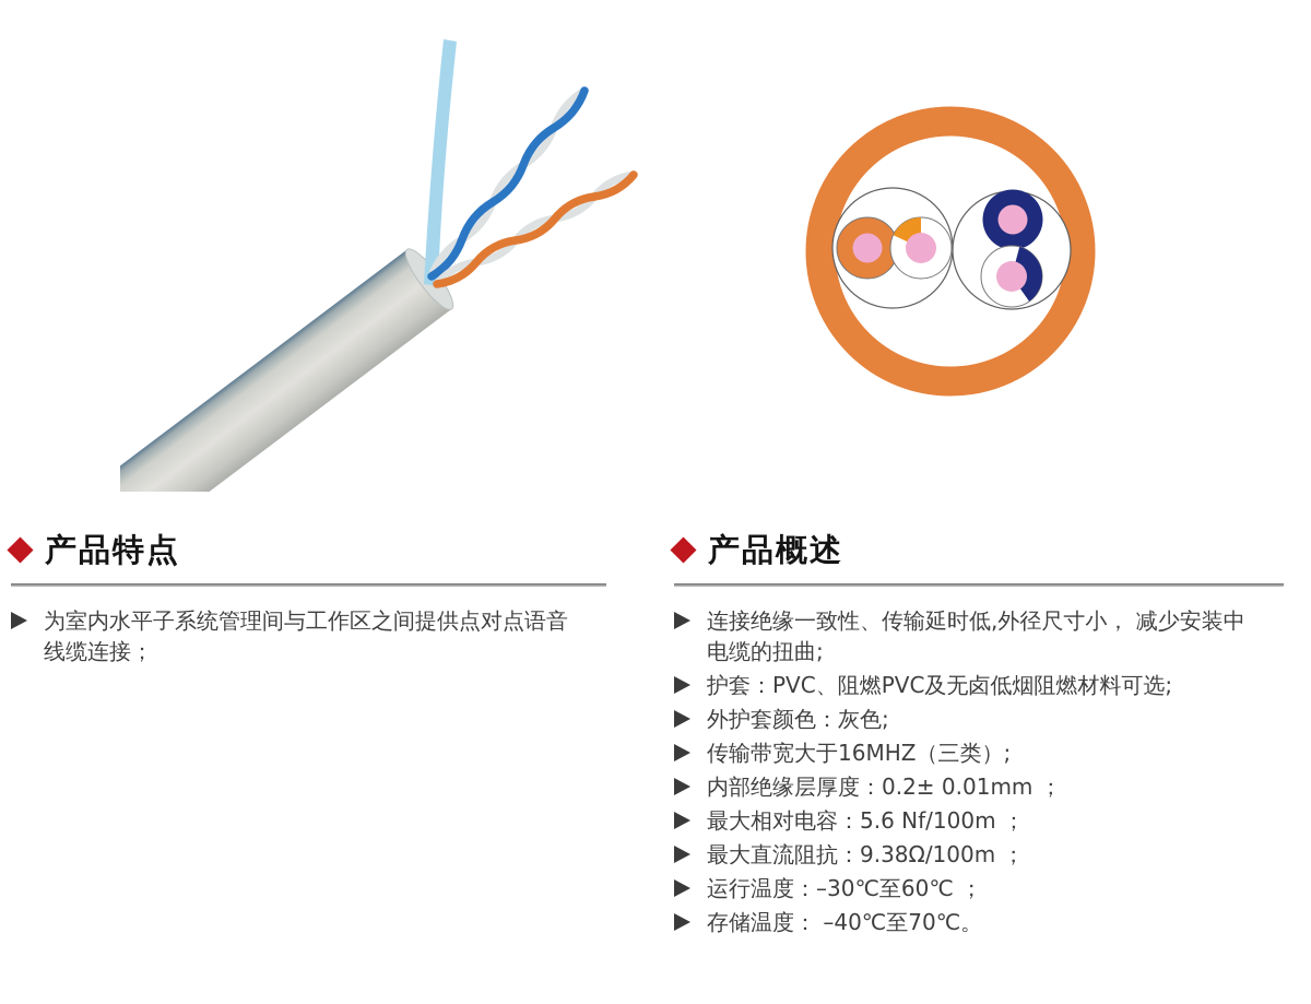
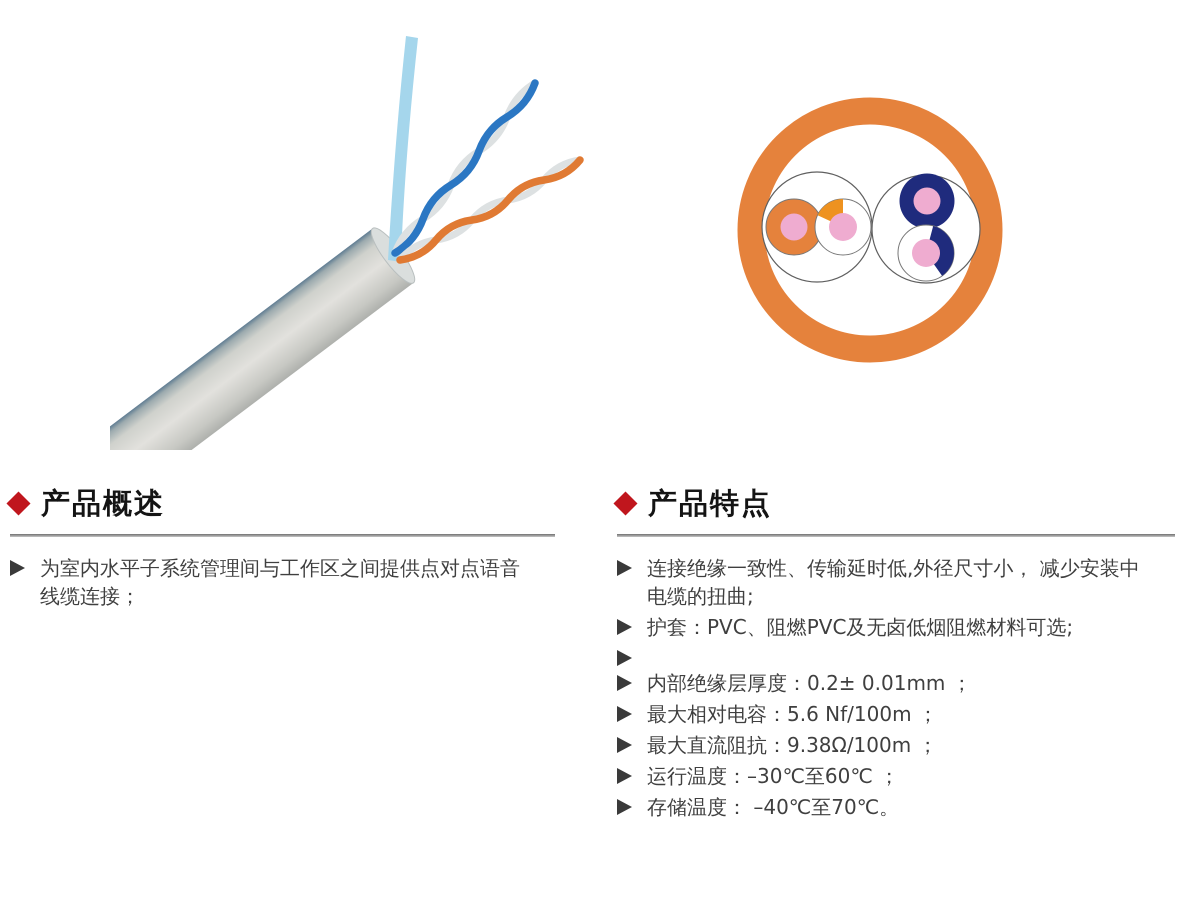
- 产品特点
+ 产品概述
  为室内水平子系统管理间与工作区之间提供点对点语音线缆连接；
- 产品概述
+ 产品特点
  连接绝缘一致性、传输延时低,外径尺寸小， 减少安装中电缆的扭曲;
  护套：PVC、阻燃PVC及无卤低烟阻燃材料可选;
- 外护套颜色：灰色;
- 传输带宽大于16MHZ（三类）;
  内部绝缘层厚度：0.2± 0.01mm ；
  最大相对电容：5.6 Nf/100m ；
  最大直流阻抗：9.38Ω/100m ；
  运行温度：–30℃至60℃ ；
  存储温度： –40℃至70℃。
